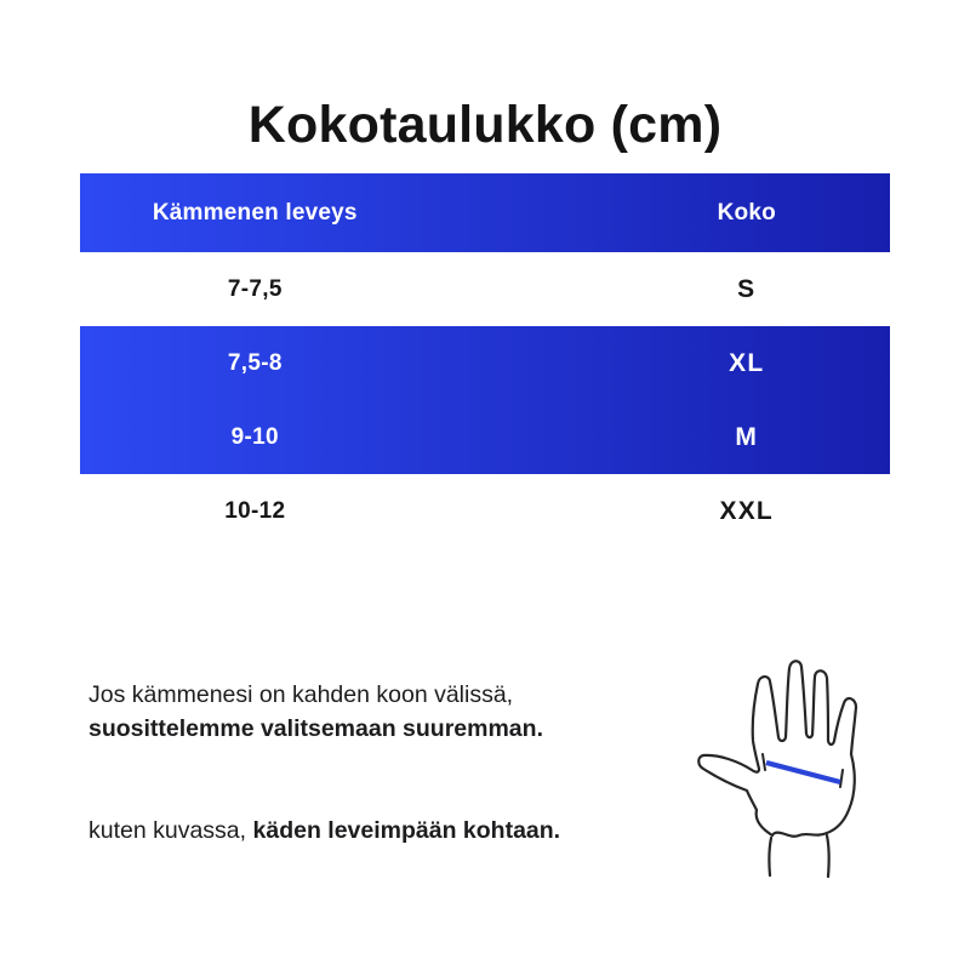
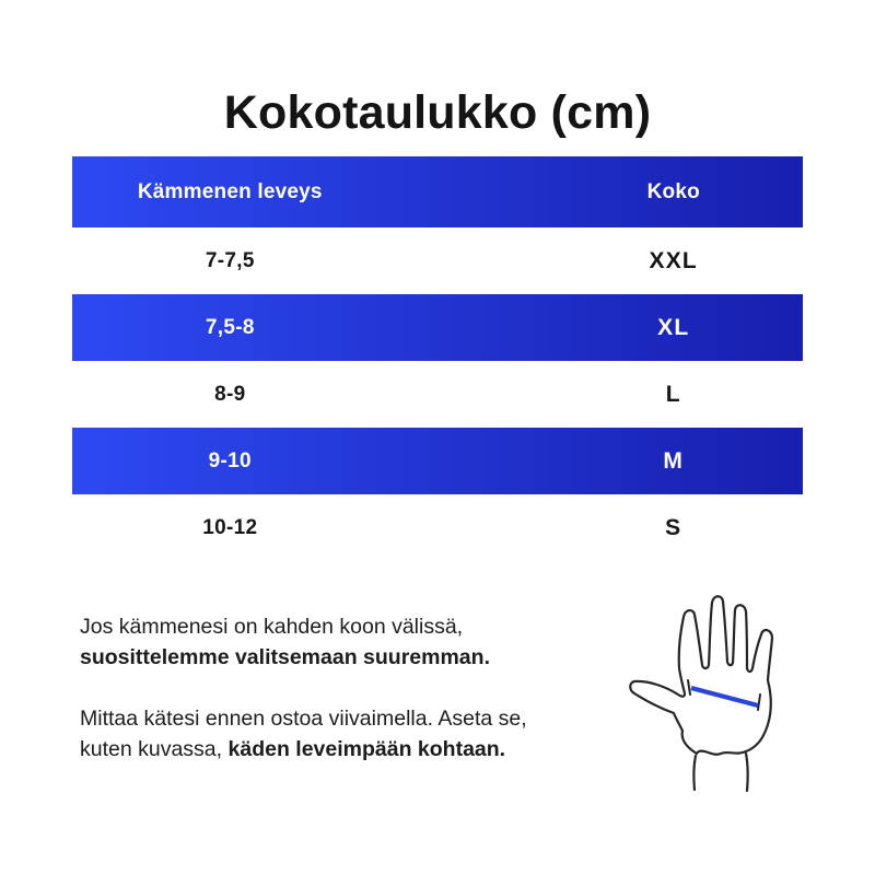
  Kokotaulukko (cm)
  Kämmenen leveys
  Koko
  7-7,5
- S
+ XXL
  7,5-8
  XL
+ 8-9
+ L
  9-10
  M
  10-12
- XXL
+ S
  Jos kämmenesi on kahden koon välissä,
  suosittelemme valitsemaan suuremman.
+ Mittaa kätesi ennen ostoa viivaimella. Aseta se,
  kuten kuvassa, käden leveimpään kohtaan.
